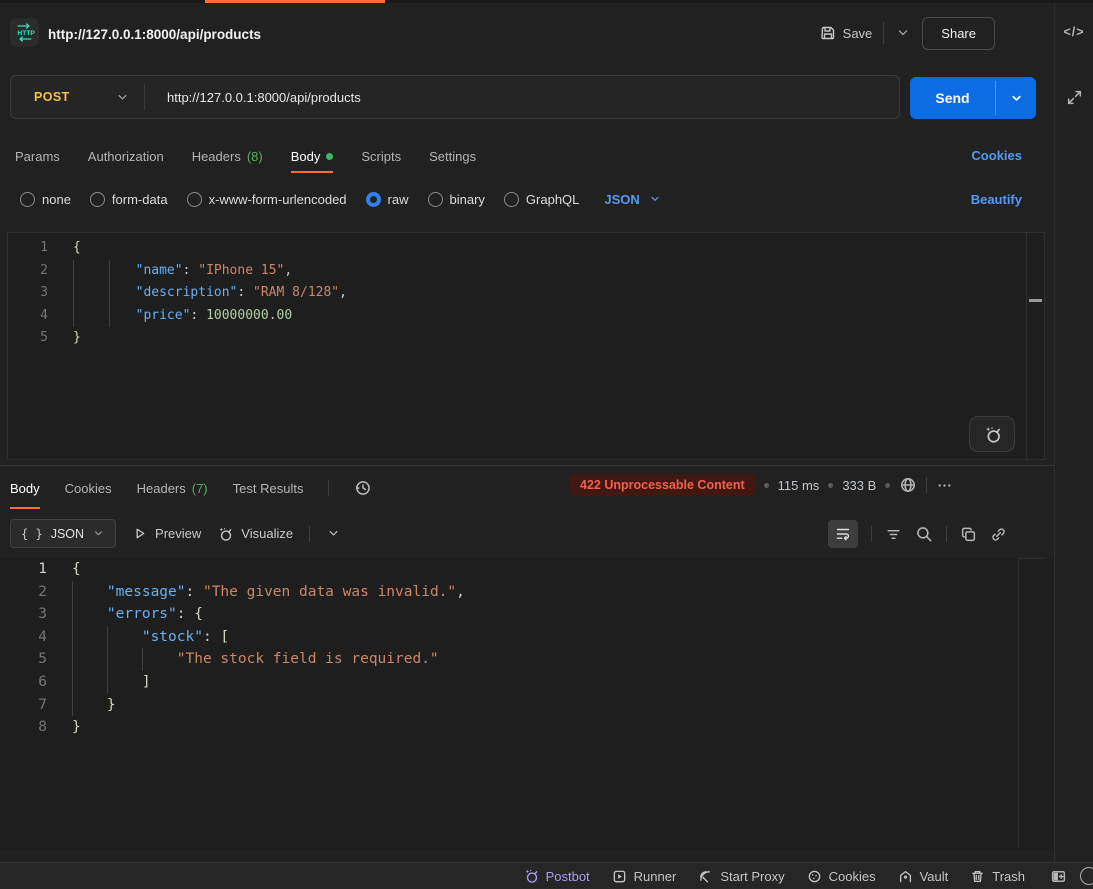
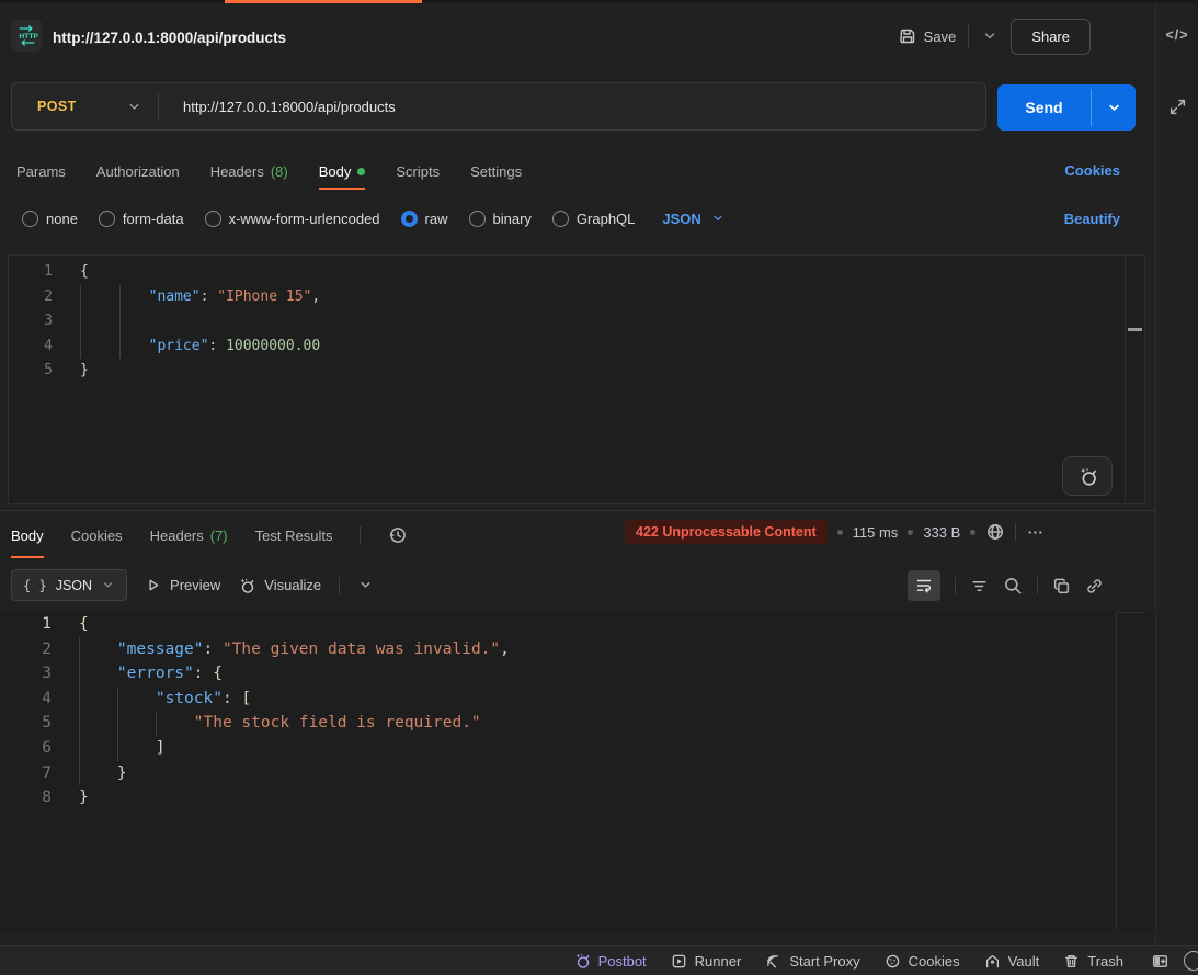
  </>
  http://127.0.0.1:8000/api/products
  Save
  Share
  POST
  http://127.0.0.1:8000/api/products
  Send
  Params
  Authorization
  Headers
  (8)
  Body
  Scripts
  Settings
  Cookies
  none
  form-data
  x-www-form-urlencoded
  raw
  binary
  GraphQL
  JSON
  Beautify
  1
  {
  2
  "name": "IPhone 15",
  3
- "description": "RAM 8/128",
  4
  "price": 10000000.00
  5
  }
  Body
  Cookies
  Headers
  (7)
  Test Results
  422 Unprocessable Content
  115 ms
  333 B
  { }
  JSON
  Preview
  Visualize
  1
  {
  2
  "message": "The given data was invalid.",
  3
  "errors": {
  4
  "stock": [
  5
  "The stock field is required."
  6
  ]
  7
  }
  8
  }
  Postbot
  Runner
  Start Proxy
  Cookies
  Vault
  Trash
